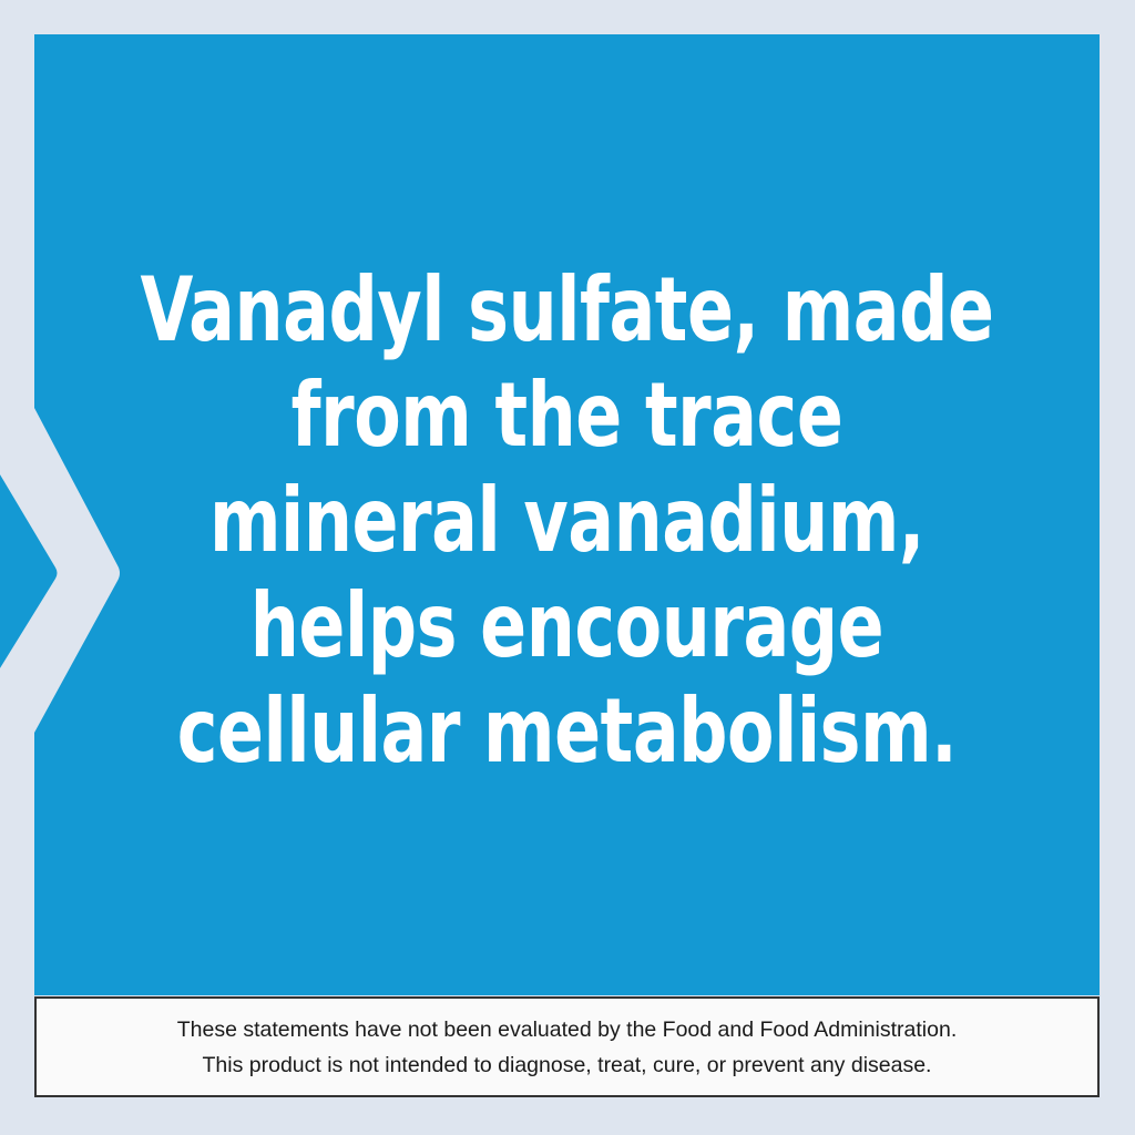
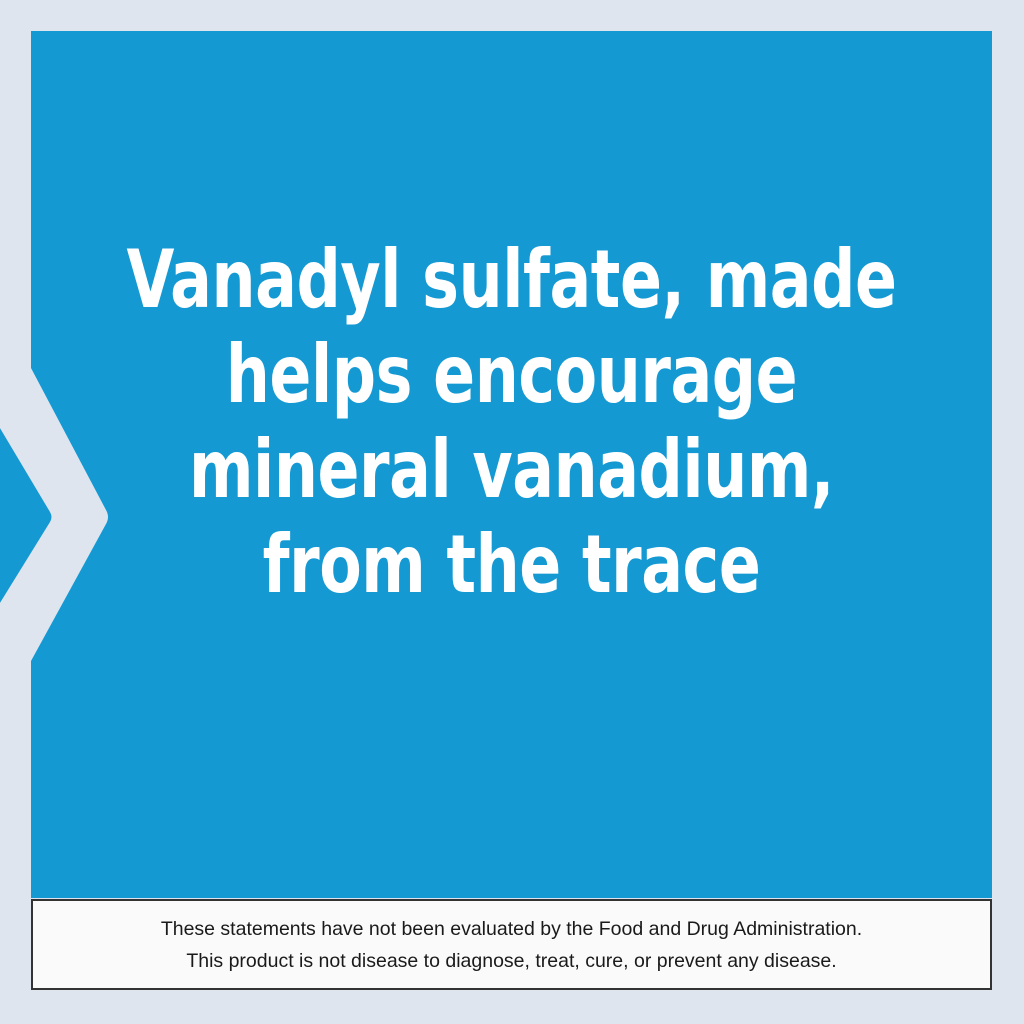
  Vanadyl sulfate, made
- from the trace
+ helps encourage
  mineral vanadium,
- helps encourage
+ from the trace
- cellular metabolism.
- These statements have not been evaluated by the Food and Food Administration.
+ These statements have not been evaluated by the Food and Drug Administration.
- This product is not intended to diagnose, treat, cure, or prevent any disease.
+ This product is not disease to diagnose, treat, cure, or prevent any disease.
